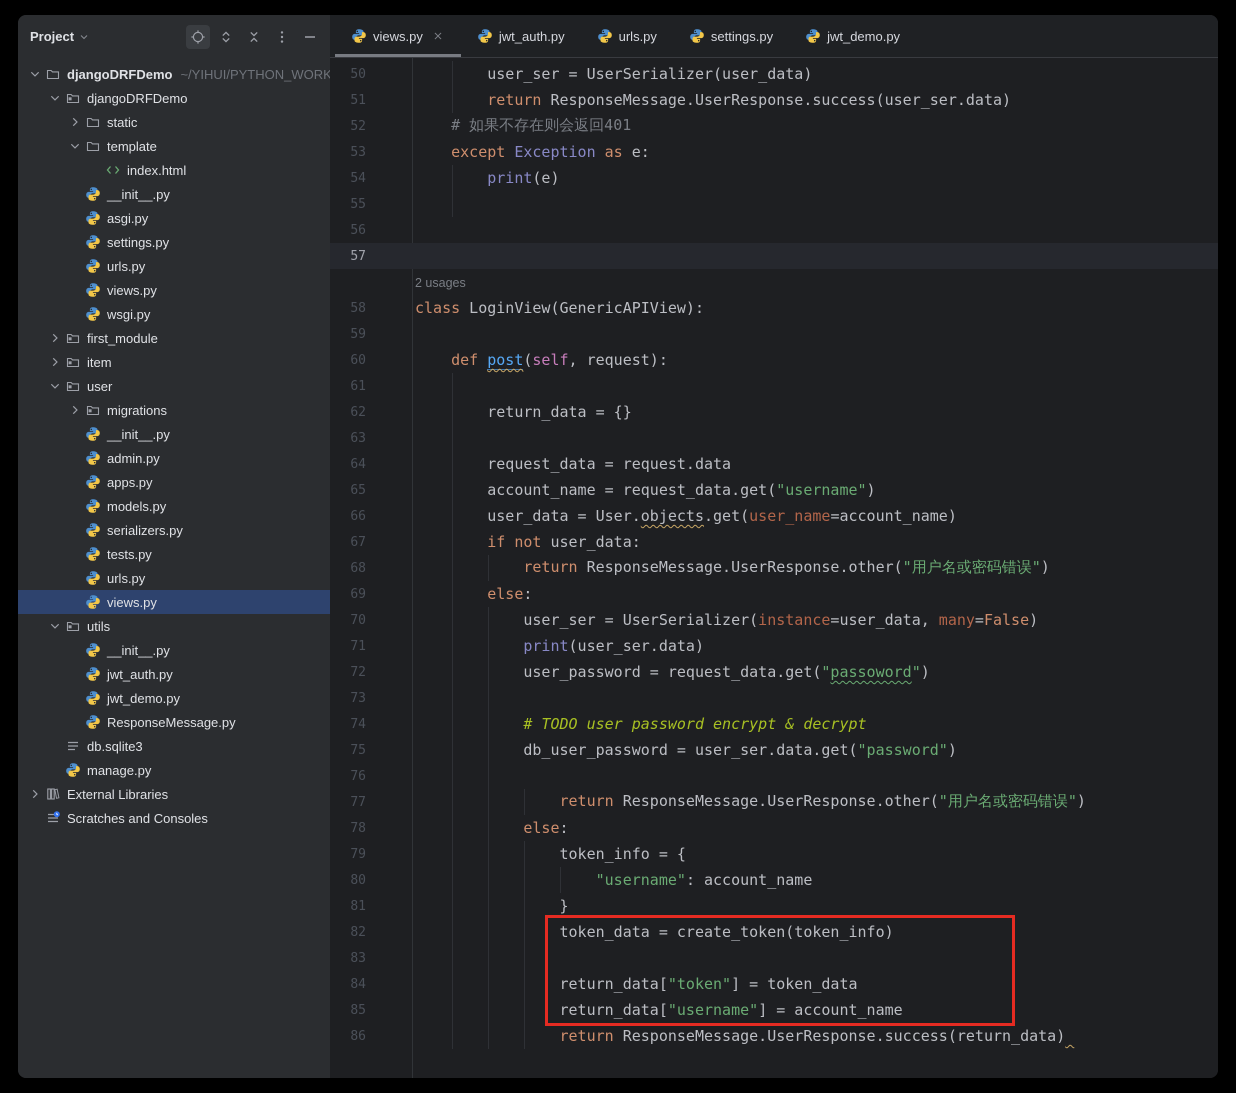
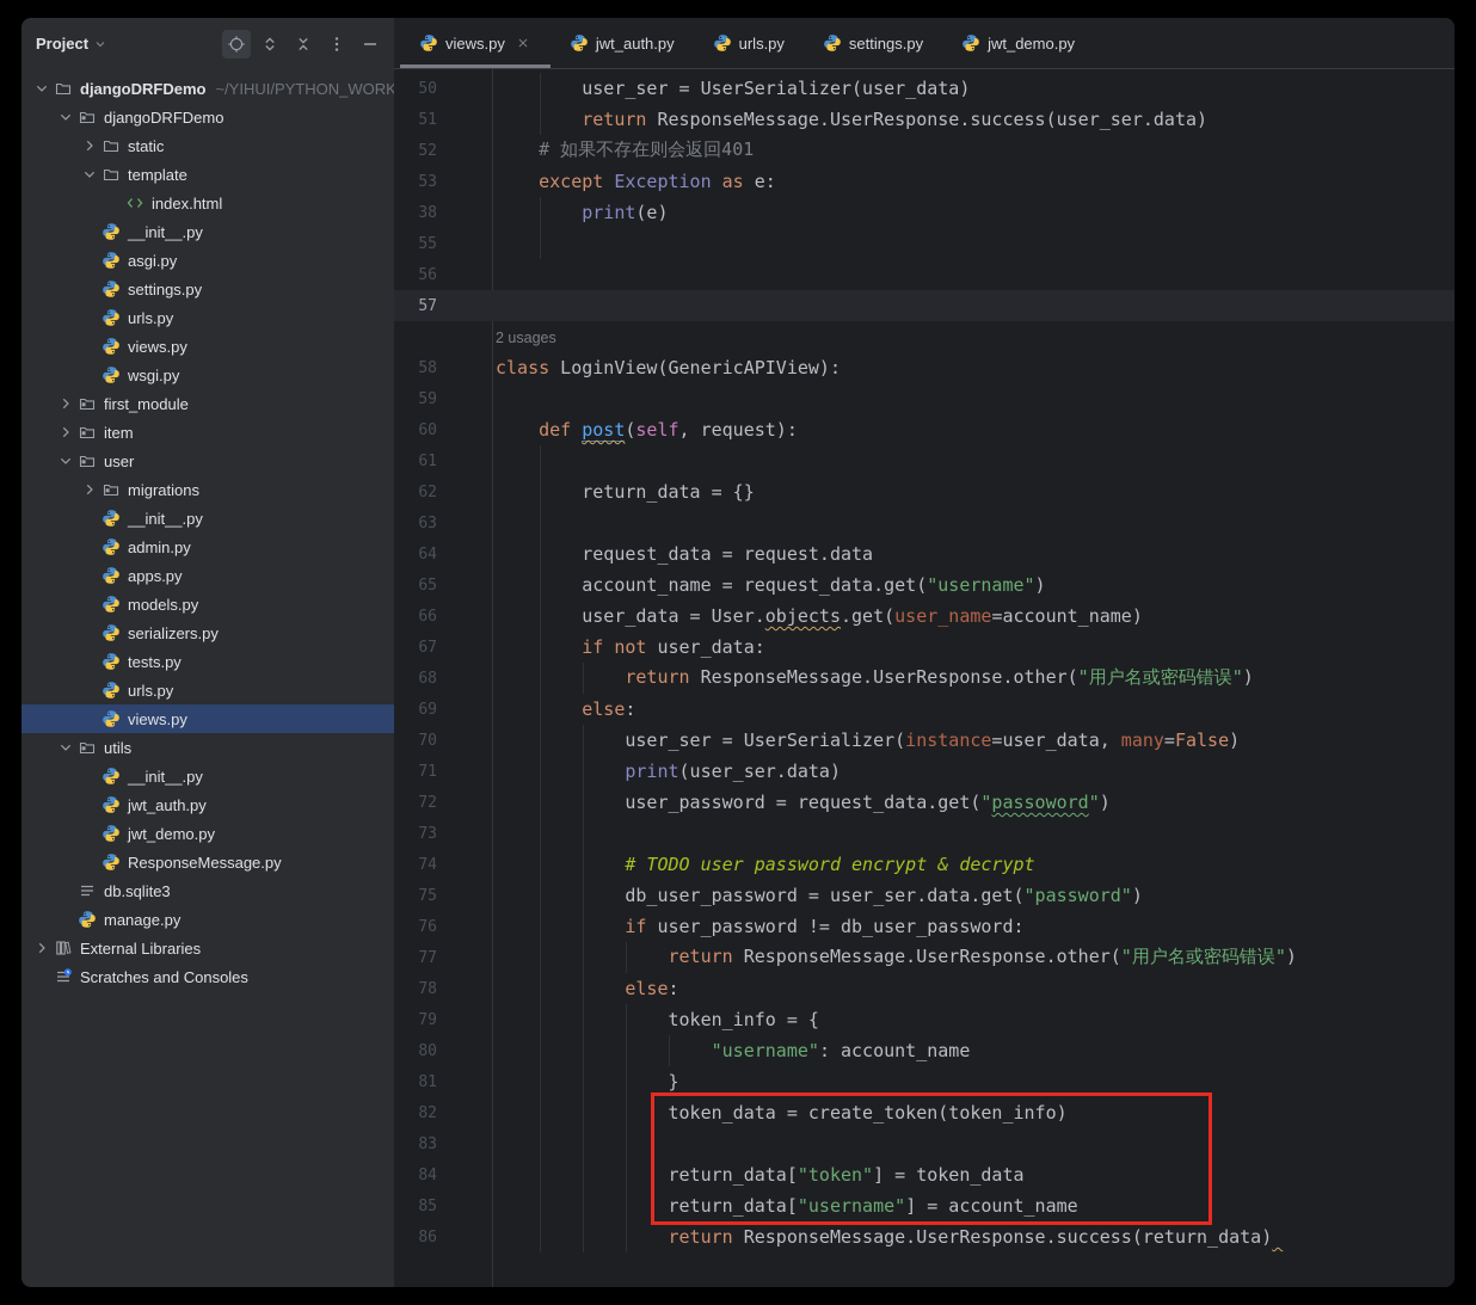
  Project
  djangoDRFDemo
  ~/YIHUI/PYTHON_WORK
  djangoDRFDemo
  static
  template
  index.html
  __init__.py
  asgi.py
  settings.py
  urls.py
  views.py
  wsgi.py
  first_module
  item
  user
  migrations
  __init__.py
  admin.py
  apps.py
  models.py
  serializers.py
  tests.py
  urls.py
  views.py
  utils
  __init__.py
  jwt_auth.py
  jwt_demo.py
  ResponseMessage.py
  db.sqlite3
  manage.py
  External Libraries
  Scratches and Consoles
  views.py
  jwt_auth.py
  urls.py
  settings.py
  jwt_demo.py
  50
  user_ser = UserSerializer(user_data)
  51
  return ResponseMessage.UserResponse.success(user_ser.data)
  52
  # 如果不存在则会返回401
  53
  except Exception as e:
- 54
+ 38
  print(e)
  55
  56
  57
  2 usages
  58
  class LoginView(GenericAPIView):
  59
  60
  def post(self, request):
  61
  62
  return_data = {}
  63
  64
  request_data = request.data
  65
  account_name = request_data.get("username")
  66
  user_data = User.objects.get(user_name=account_name)
  67
  if not user_data:
  68
  return ResponseMessage.UserResponse.other("用户名或密码错误")
  69
  else:
  70
  user_ser = UserSerializer(instance=user_data, many=False)
  71
  print(user_ser.data)
  72
  user_password = request_data.get("passoword")
  73
  74
  # TODO user password encrypt & decrypt
  75
  db_user_password = user_ser.data.get("password")
  76
+ if user_password != db_user_password:
  77
  return ResponseMessage.UserResponse.other("用户名或密码错误")
  78
  else:
  79
  token_info = {
  80
  "username": account_name
  81
  }
  82
  token_data = create_token(token_info)
  83
  84
  return_data["token"] = token_data
  85
  return_data["username"] = account_name
  86
  return ResponseMessage.UserResponse.success(return_data)
